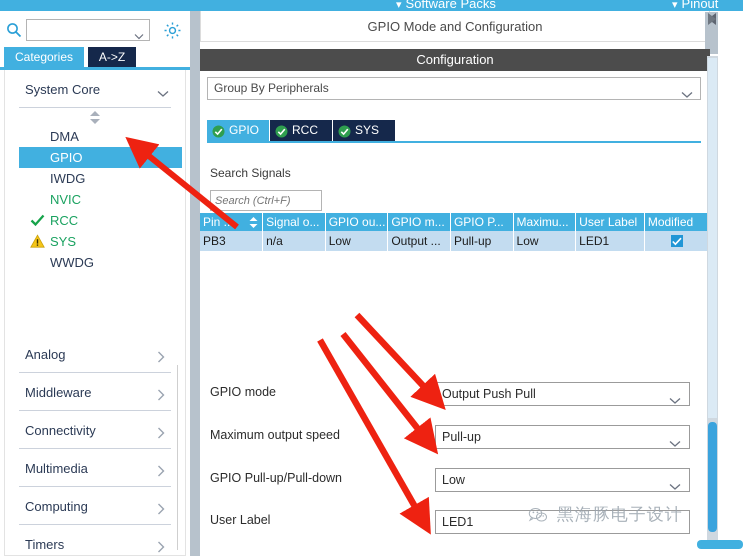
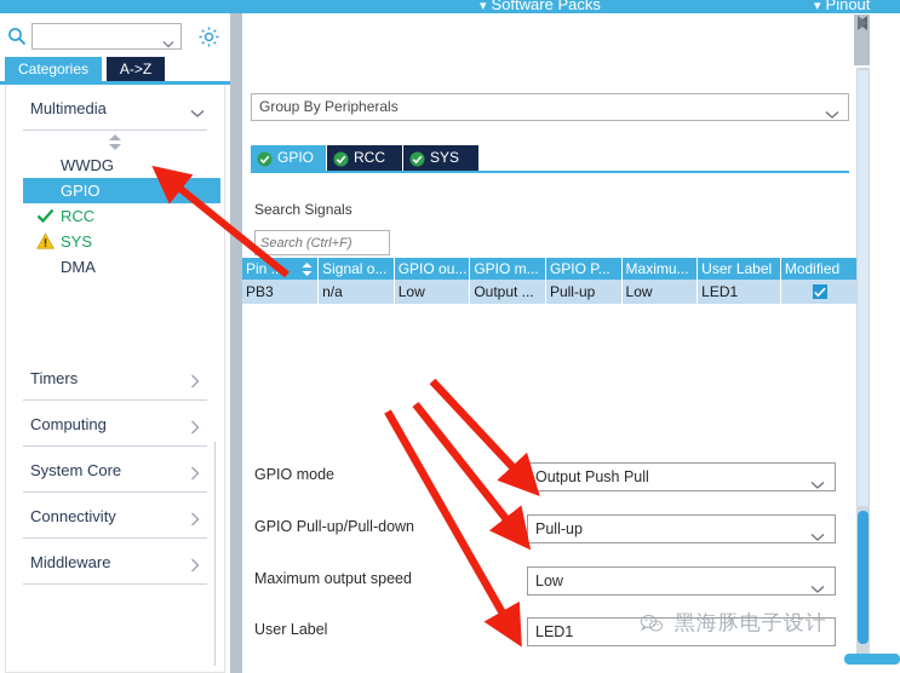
  ▾ Software Packs
  ▾ Pinout
  Categories
  A->Z
- System Core
+ Multimedia
- DMA
+ WWDG
  GPIO
- IWDG
- NVIC
  RCC
  SYS
- WWDG
+ DMA
- Analog
- Middleware
+ Timers
- Connectivity
+ Computing
- Multimedia
+ System Core
- Computing
+ Connectivity
- Timers
+ Middleware
- GPIO Mode and Configuration
- Configuration
  Group By Peripherals
  GPIO
  RCC
  SYS
  Search Signals
  Search (Ctrl+F)
  Pin .	Signal o...	GPIO ou...	GPIO m...	GPIO P...	Maximu...	User Label	Modified
  PB3	n/a	Low	Output ...	Pull-up	Low	LED1
  GPIO mode
  Output Push Pull
- Maximum output speed
+ GPIO Pull-up/Pull-down
  Pull-up
- GPIO Pull-up/Pull-down
+ Maximum output speed
  Low
  User Label
  LED1
  黑海豚电子设计
